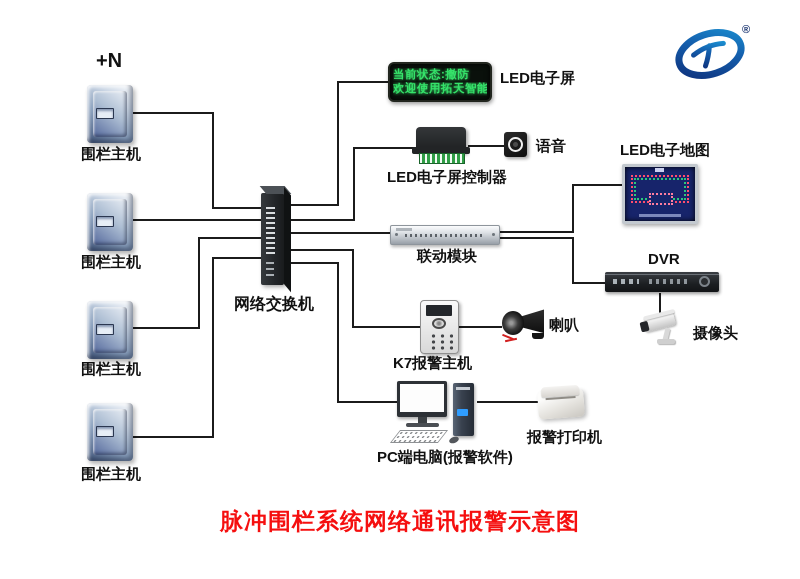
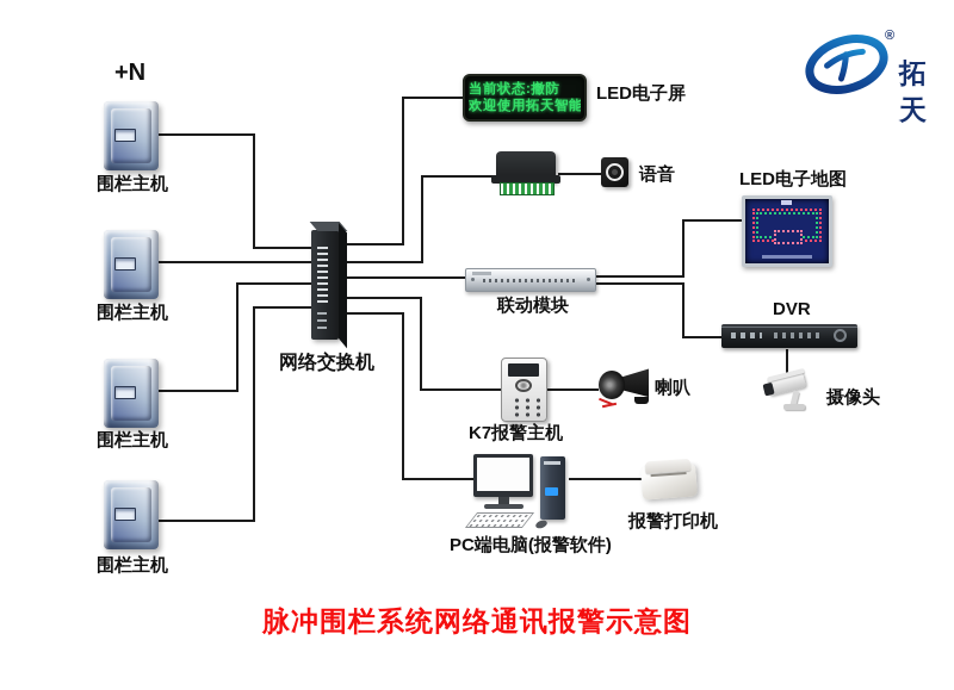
  +N
  围栏主机
  围栏主机
  围栏主机
  围栏主机
  网络交换机
  当前状态:撤防
  欢迎使用拓天智能
  LED电子屏
- LED电子屏控制器
  语音
  联动模块
  LED电子地图
  DVR
  摄像头
  K7报警主机
  喇叭
  PC端电脑(报警软件)
  报警打印机
  ®
+ 拓天
  脉冲围栏系统网络通讯报警示意图
